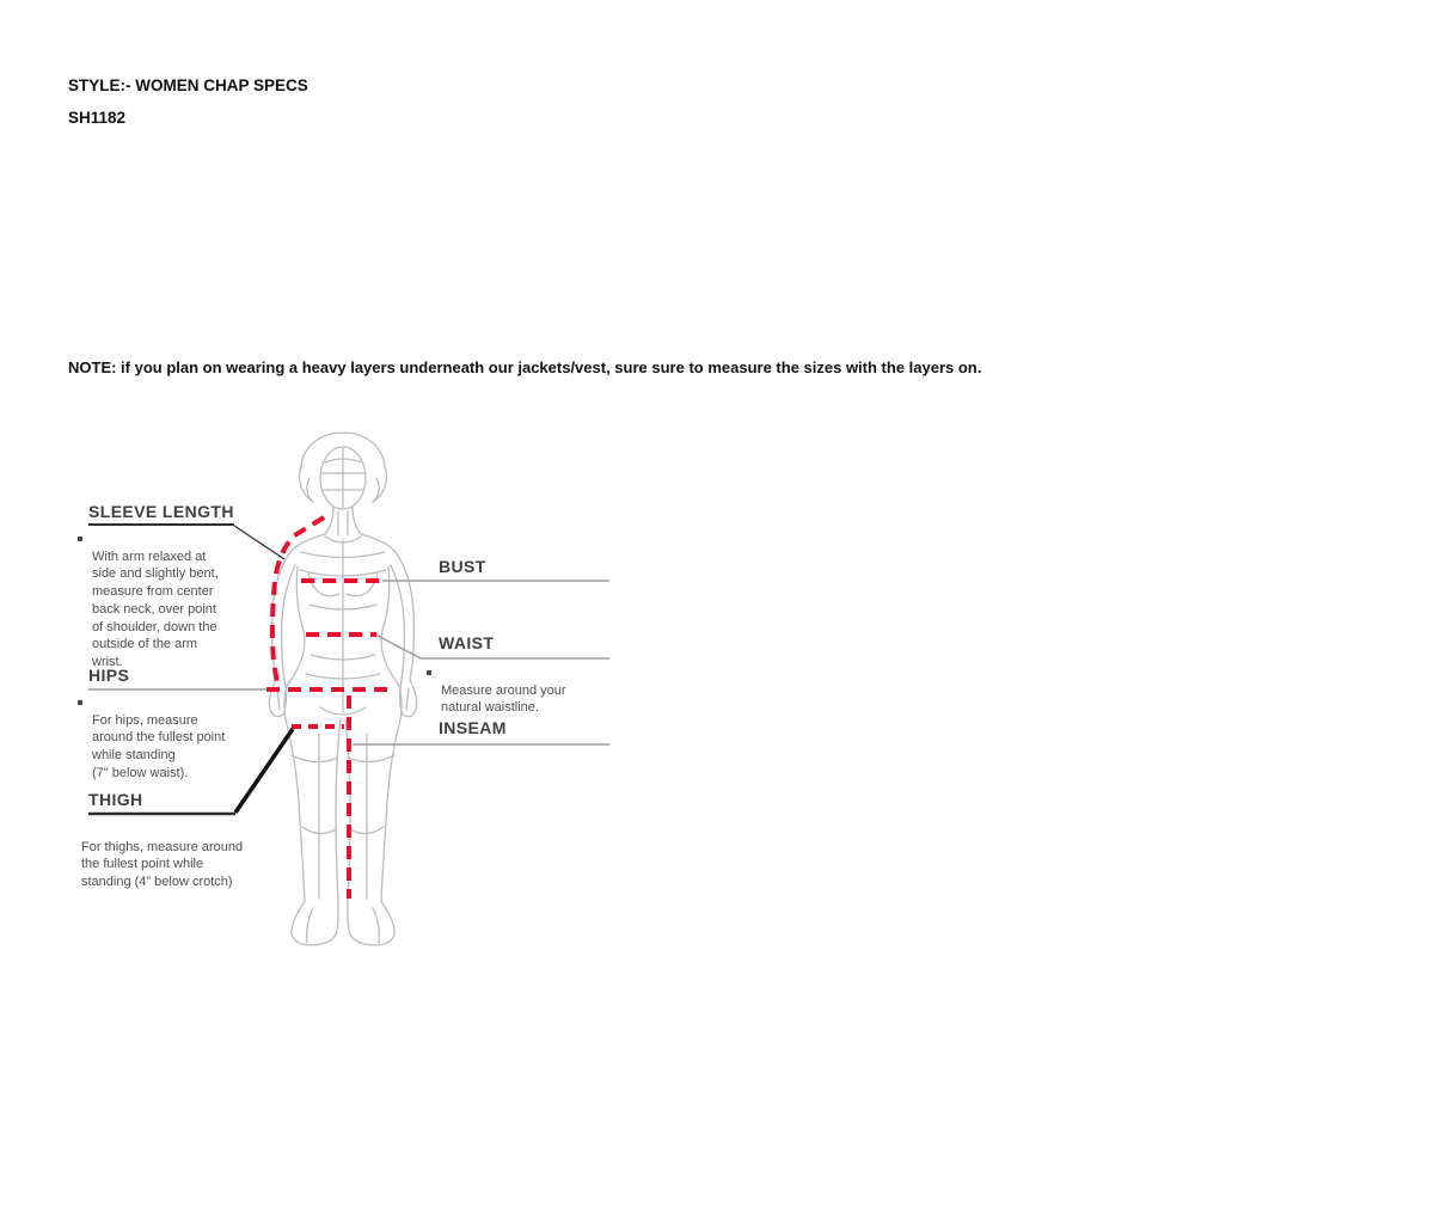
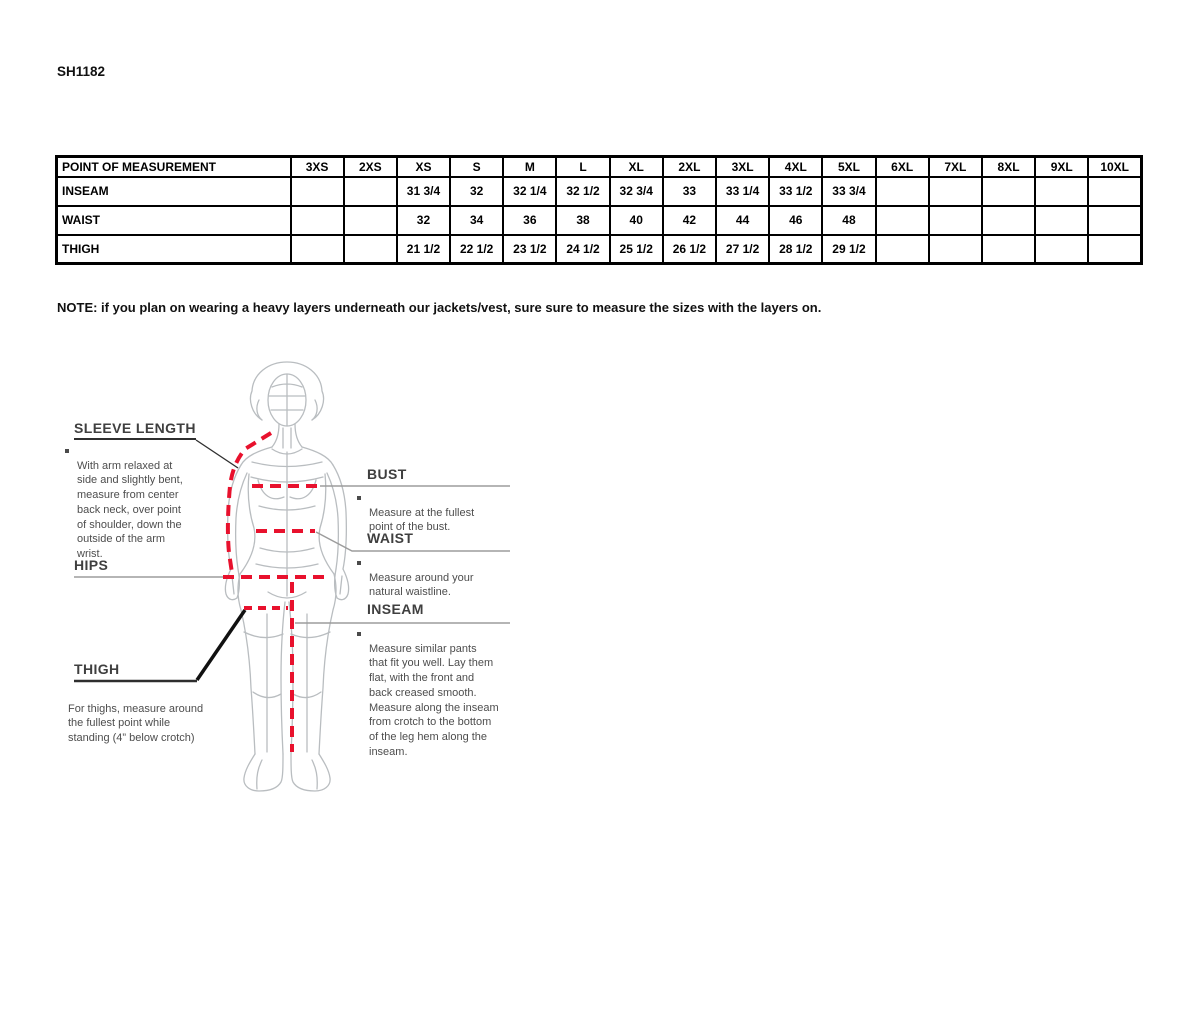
- STYLE:- WOMEN CHAP SPECS
  SH1182
+ POINT OF MEASUREMENT	3XS	2XS	XS	S	M	L	XL	2XL	3XL	4XL	5XL	6XL	7XL	8XL	9XL	10XL
+ INSEAM			31 3/4	32	32 1/4	32 1/2	32 3/4	33	33 1/4	33 1/2	33 3/4
+ WAIST			32	34	36	38	40	42	44	46	48
+ THIGH			21 1/2	22 1/2	23 1/2	24 1/2	25 1/2	26 1/2	27 1/2	28 1/2	29 1/2
  NOTE: if you plan on wearing a heavy layers underneath our jackets/vest, sure sure to measure the sizes with the layers on.
  SLEEVE LENGTH
  With arm relaxed at
  side and slightly bent,
  measure from center
  back neck, over point
  of shoulder, down the
  outside of the arm
  wrist.
  HIPS
- For hips, measure
- around the fullest point
- while standing
- (7" below waist).
  THIGH
  For thighs, measure around
  the fullest point while
  standing (4” below crotch)
  BUST
+ Measure at the fullest
+ point of the bust.
  WAIST
  Measure around your
  natural waistline.
  INSEAM
+ Measure similar pants
+ that fit you well. Lay them
+ flat, with the front and
+ back creased smooth.
+ Measure along the inseam
+ from crotch to the bottom
+ of the leg hem along the
+ inseam.
